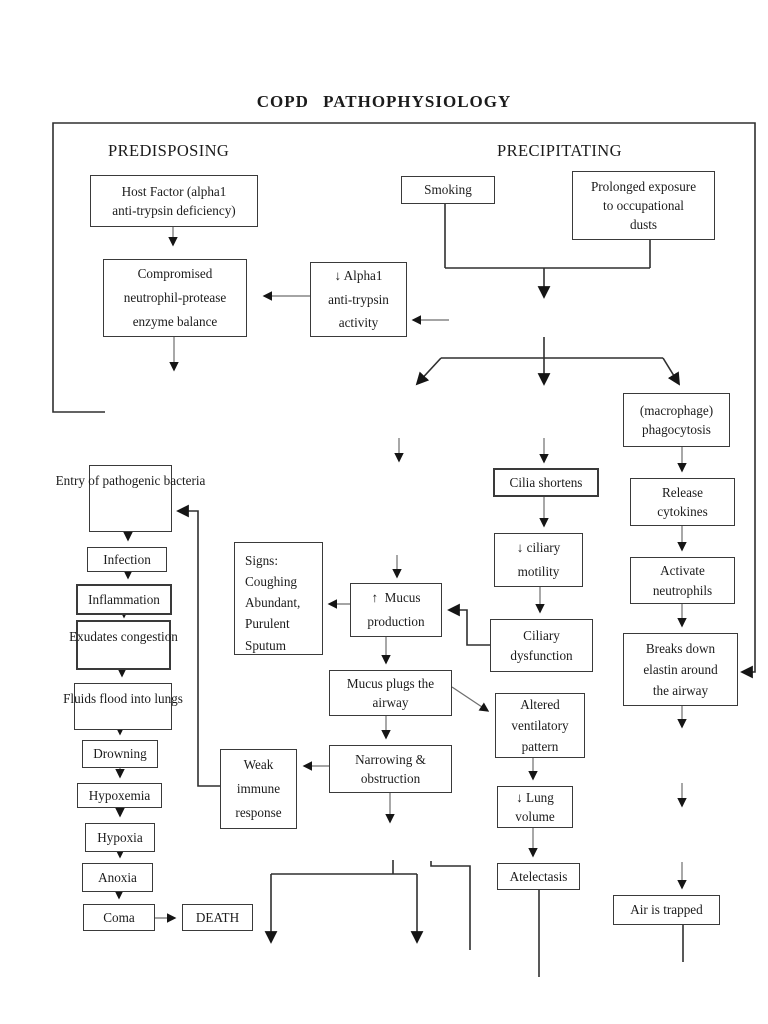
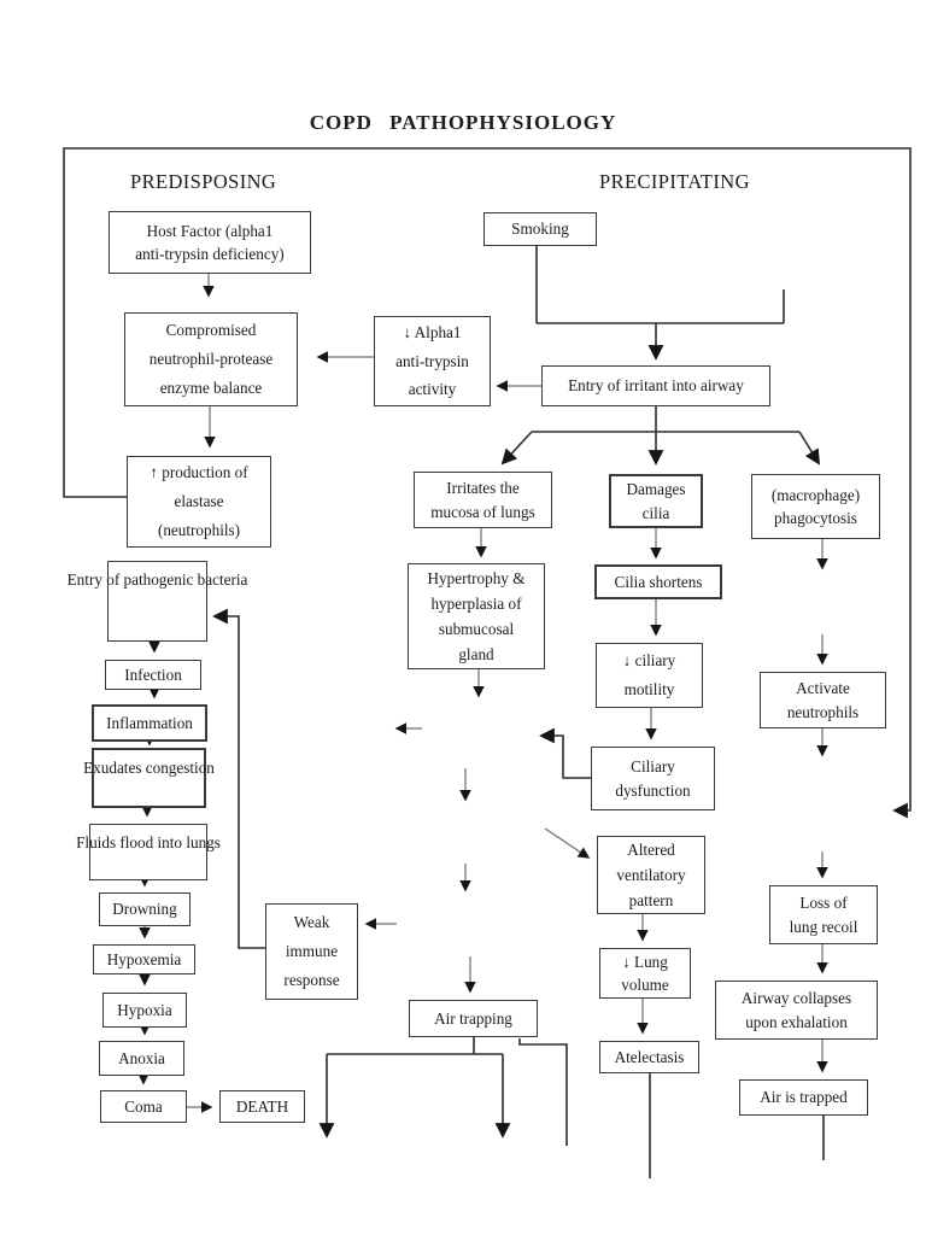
  COPD PATHOPHYSIOLOGY
  PREDISPOSING
  PRECIPITATING
  Host Factor (alpha1
  anti-trypsin deficiency)
  Smoking
- Prolonged exposure
- to occupational
- dusts
  Compromised
  neutrophil-protease
  enzyme balance
  ↓ Alpha1
  anti-trypsin
  activity
+ Entry of irritant into airway
+ ↑ production of
+ elastase
+ (neutrophils)
+ Irritates the
+ mucosa of lungs
+ Damages
+ cilia
  (macrophage)
  phagocytosis
  Entry of pathogenic bacteria
+ Hypertrophy &
+ hyperplasia of
+ submucosal
+ gland
  Cilia shortens
- Release
- cytokines
  Infection
  ↓ ciliary
  motility
  Activate
  neutrophils
  Inflammation
- Signs:
- Coughing
- Abundant,
- Purulent
- Sputum
- ↑ Mucus
- production
  Exudates congestion
  Ciliary
  dysfunction
- Breaks down
- elastin around
- the airway
- Mucus plugs the
- airway
  Altered
  ventilatory
  pattern
  Fluids flood into lungs
  Weak
  immune
  response
- Narrowing &
- obstruction
  Drowning
+ Loss of
+ lung recoil
  Hypoxemia
  ↓ Lung
  volume
+ Airway collapses
+ upon exhalation
  Hypoxia
+ Air trapping
  Anoxia
  Atelectasis
  Air is trapped
  Coma
  DEATH
